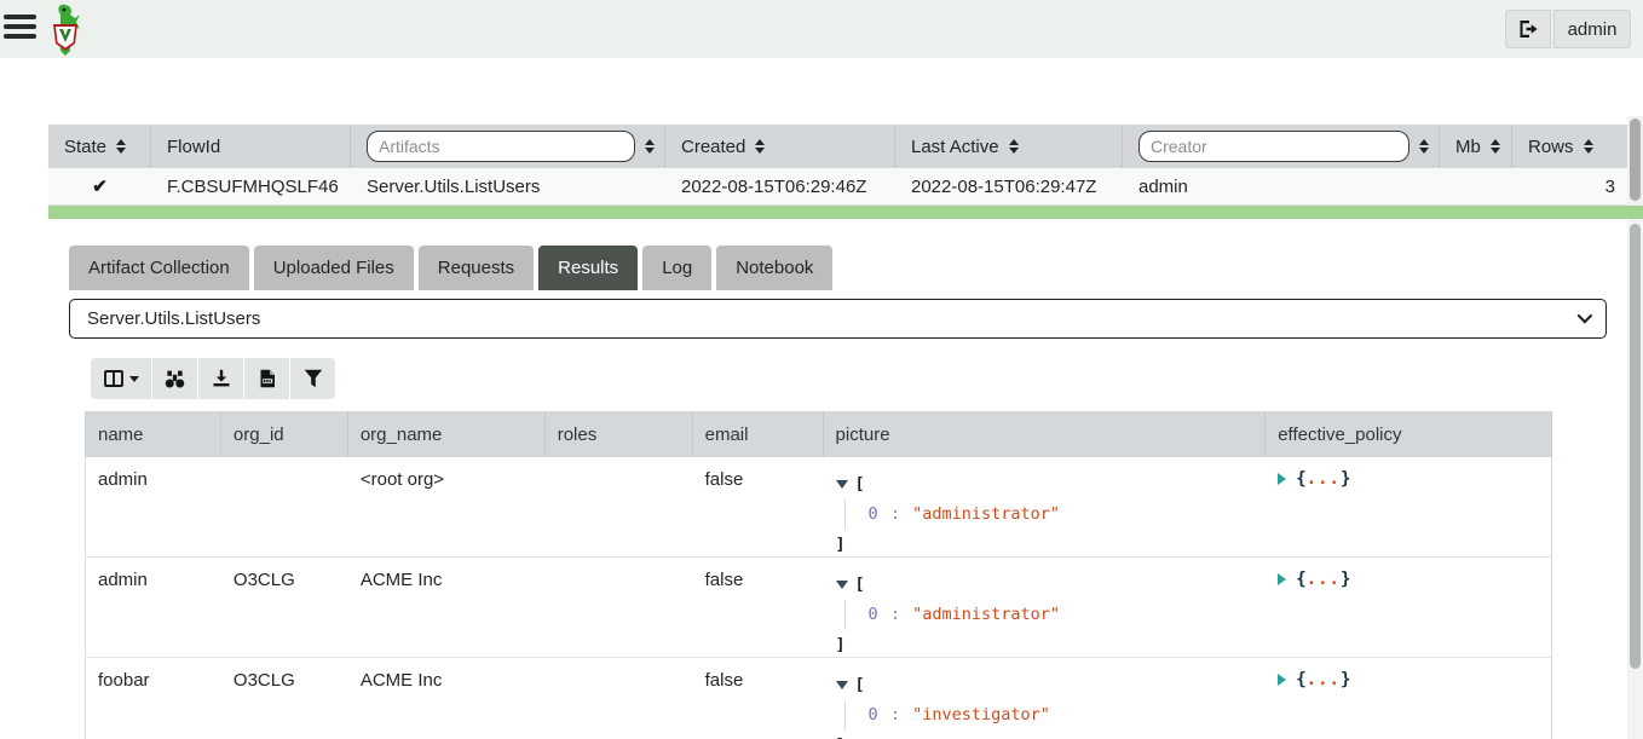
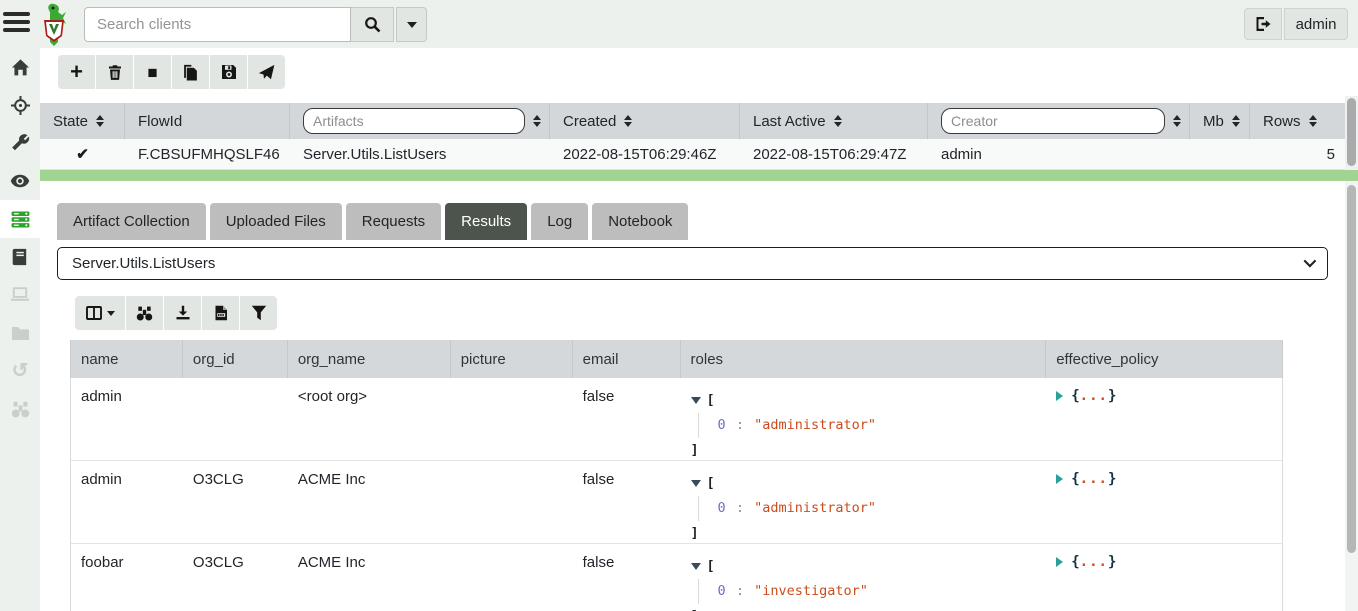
+ Search clients
  admin
+ ↺
+ +
+ ■
  State
  FlowId
  Artifacts
  Created
  Last Active
  Creator
  Mb
  Rows
  ✔
  F.CBSUFMHQSLF46
  Server.Utils.ListUsers
  2022-08-15T06:29:46Z
  2022-08-15T06:29:47Z
  admin
- 3
+ 5
  Artifact Collection
  Uploaded Files
  Requests
  Results
  Log
  Notebook
  Server.Utils.ListUsers
  name
  org_id
  org_name
- roles
+ picture
  email
- picture
+ roles
  effective_policy
  admin
  <root org>
  false
  [
  0 : "administrator"
  ]
  {...}
  admin
  O3CLG
  ACME Inc
  false
  [
  0 : "administrator"
  ]
  {...}
  foobar
  O3CLG
  ACME Inc
  false
  [
  0 : "investigator"
  {...}
